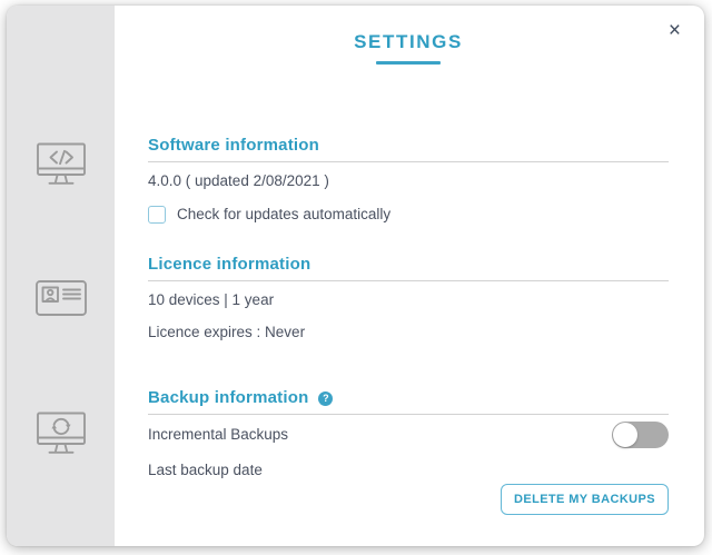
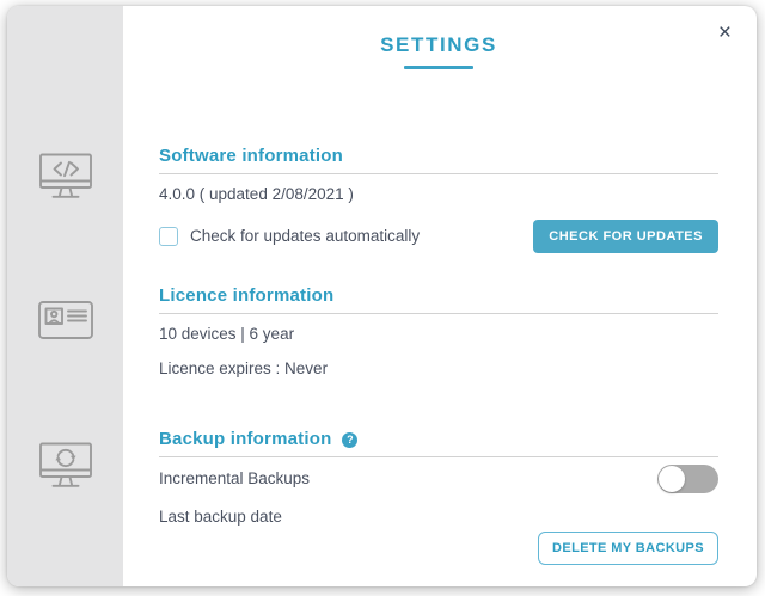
  ×
  SETTINGS
  Software information
  4.0.0 ( updated 2/08/2021 )
  Check for updates automatically
+ CHECK FOR UPDATES
  Licence information
- 10 devices | 1 year
+ 10 devices | 6 year
  Licence expires : Never
  Backup information
  ?
  Incremental Backups
  Last backup date
  DELETE MY BACKUPS
